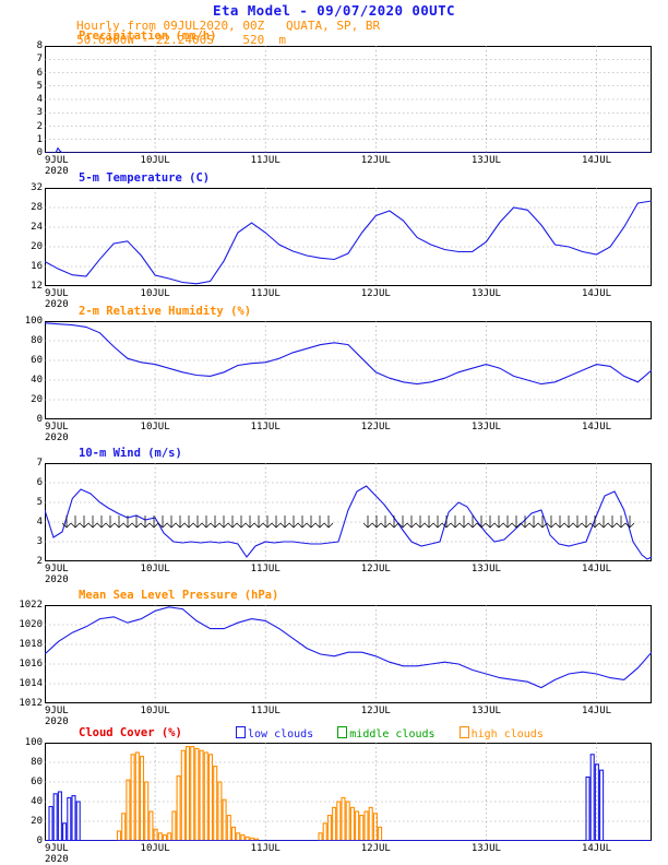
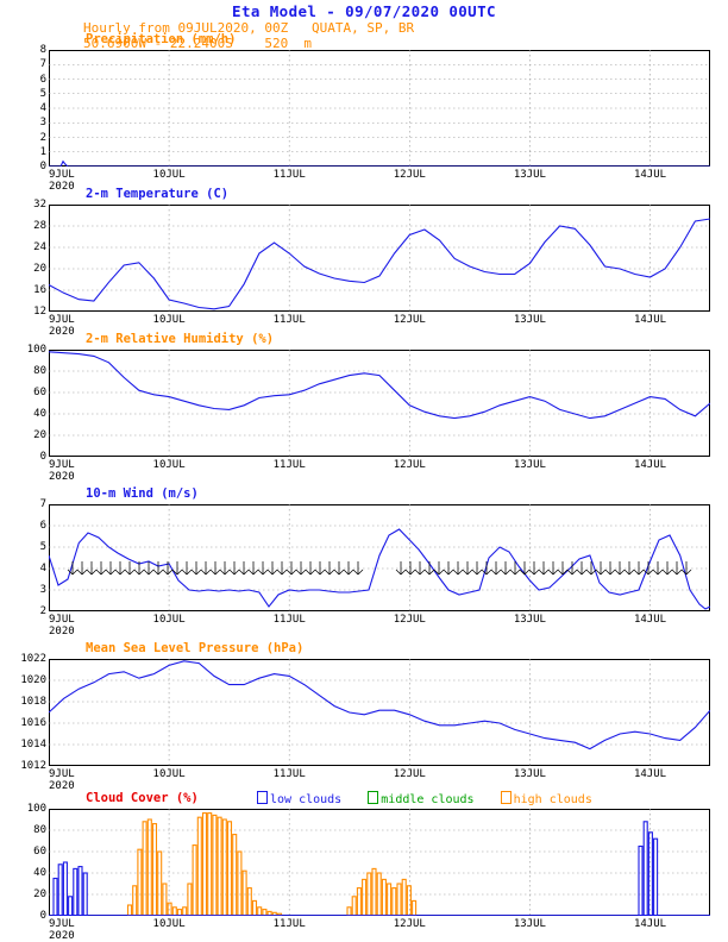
  Eta Model - 09/07/2020 00UTC
  Hourly from 09JUL2020, 00Z QUATA, SP, BR
  50.6900W - 22.2400S 520 m
  Precipitation (mm/h)
  0
  1
  2
  3
  4
  5
  6
  7
  8
  9JUL
  10JUL
  11JUL
  12JUL
  13JUL
  14JUL
  2020
- 5-m Temperature (C)
+ 2-m Temperature (C)
  12
  16
  20
  24
  28
  32
  9JUL
  10JUL
  11JUL
  12JUL
  13JUL
  14JUL
  2020
  2-m Relative Humidity (%)
  0
  20
  40
  60
  80
  100
  9JUL
  10JUL
  11JUL
  12JUL
  13JUL
  14JUL
  2020
  10-m Wind (m/s)
  2
  3
  4
  5
  6
  7
  9JUL
  10JUL
  11JUL
  12JUL
  13JUL
  14JUL
  2020
  Mean Sea Level Pressure (hPa)
  1012
  1014
  1016
  1018
  1020
  1022
  9JUL
  10JUL
  11JUL
  12JUL
  13JUL
  14JUL
  2020
  Cloud Cover (%)
  low clouds middle clouds high clouds
  0
  20
  40
  60
  80
  100
  9JUL
  10JUL
  11JUL
  12JUL
  13JUL
  14JUL
  2020
